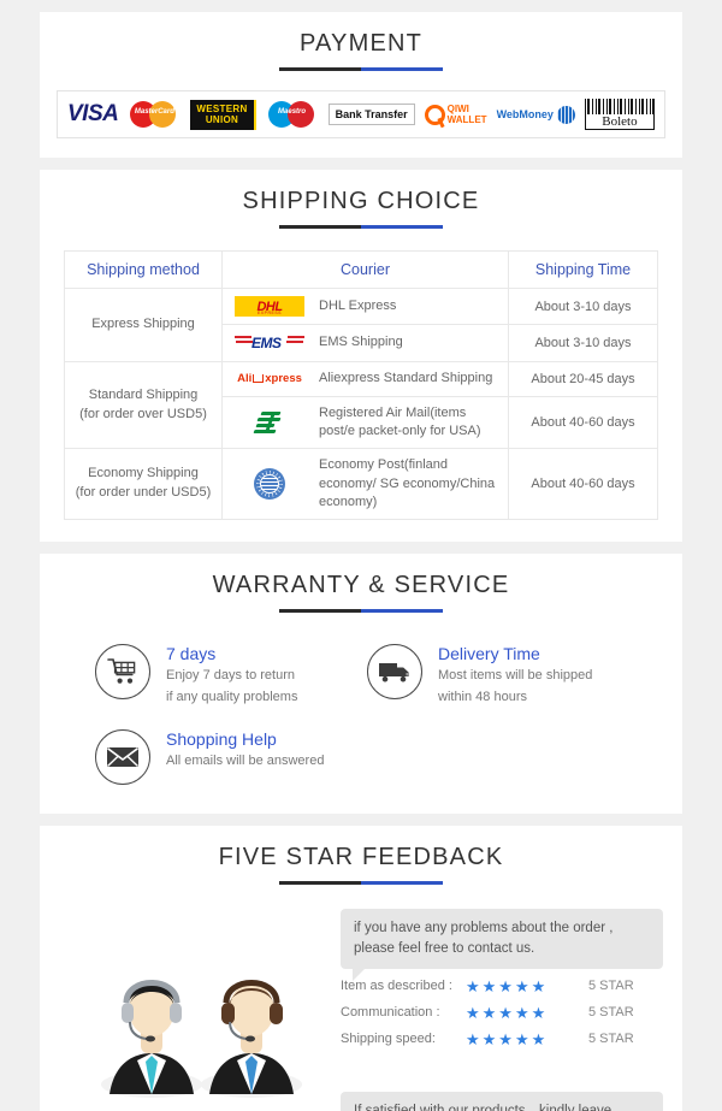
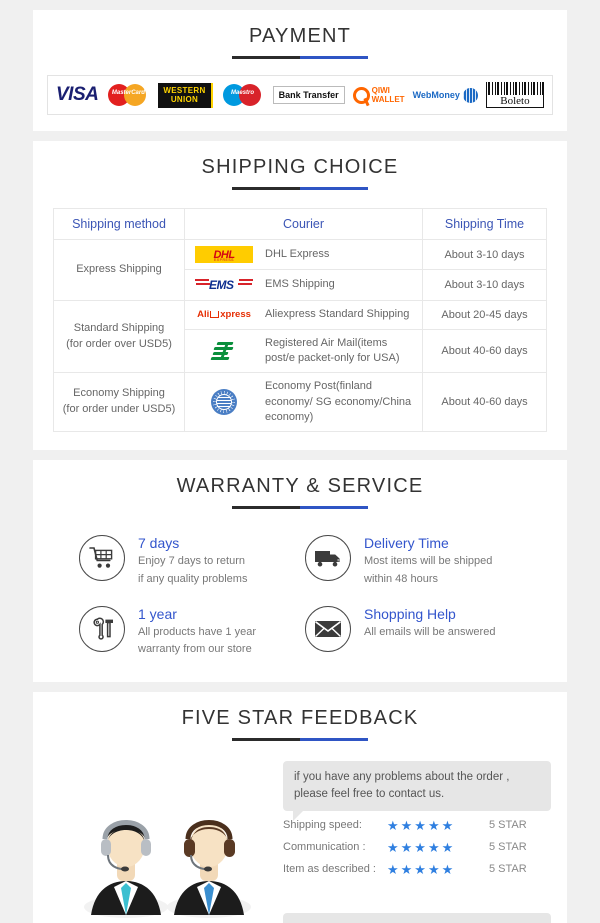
  PAYMENT
  VISA
  WESTERN
  UNION
  Bank Transfer
  QIWI
  WALLET
  WebMoney
  Boleto
  SHIPPING CHOICE
  Shipping method	Courier	Shipping Time
  Express Shipping	DHL DHL Express	About 3-10 days
  EMS EMS Shipping	About 3-10 days
  Standard Shipping (for order over USD5)	Ali xpress Aliexpress Standard Shipping	About 20-45 days
  Registered Air Mail(items post/e packet-only for USA)	About 40-60 days
  Economy Shipping (for order under USD5)	Economy Post(finland economy/ SG economy/China economy)	About 40-60 days
  WARRANTY & SERVICE
  7 days
  Enjoy 7 days to return
  if any quality problems
  Delivery Time
  Most items will be shipped
  within 48 hours
+ 1 year
+ All products have 1 year
+ warranty from our store
  Shopping Help
  All emails will be answered
  FIVE STAR FEEDBACK
  if you have any problems about the order ,
  please feel free to contact us.
- Item as described :
+ Shipping speed:
  ★★★★★
  5 STAR
  Communication :
  ★★★★★
  5 STAR
- Shipping speed:
+ Item as described :
  ★★★★★
  5 STAR
